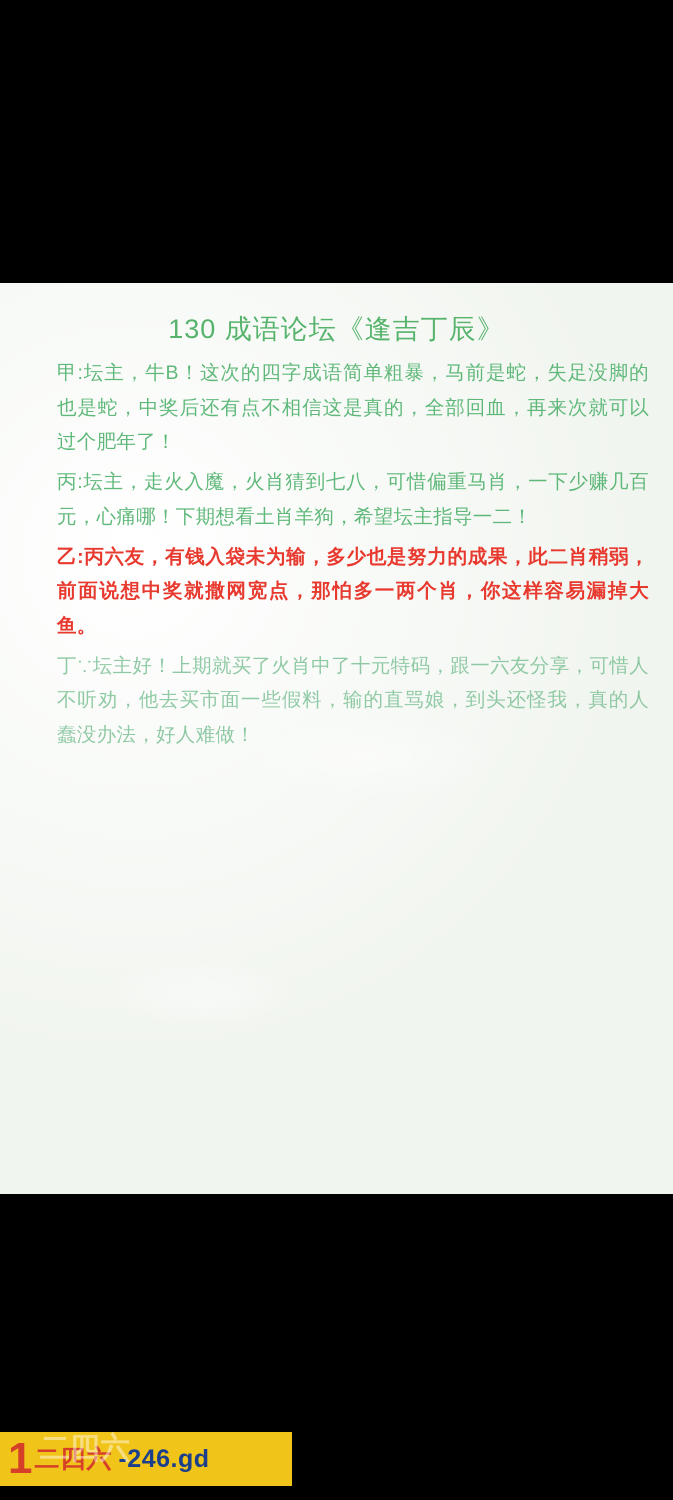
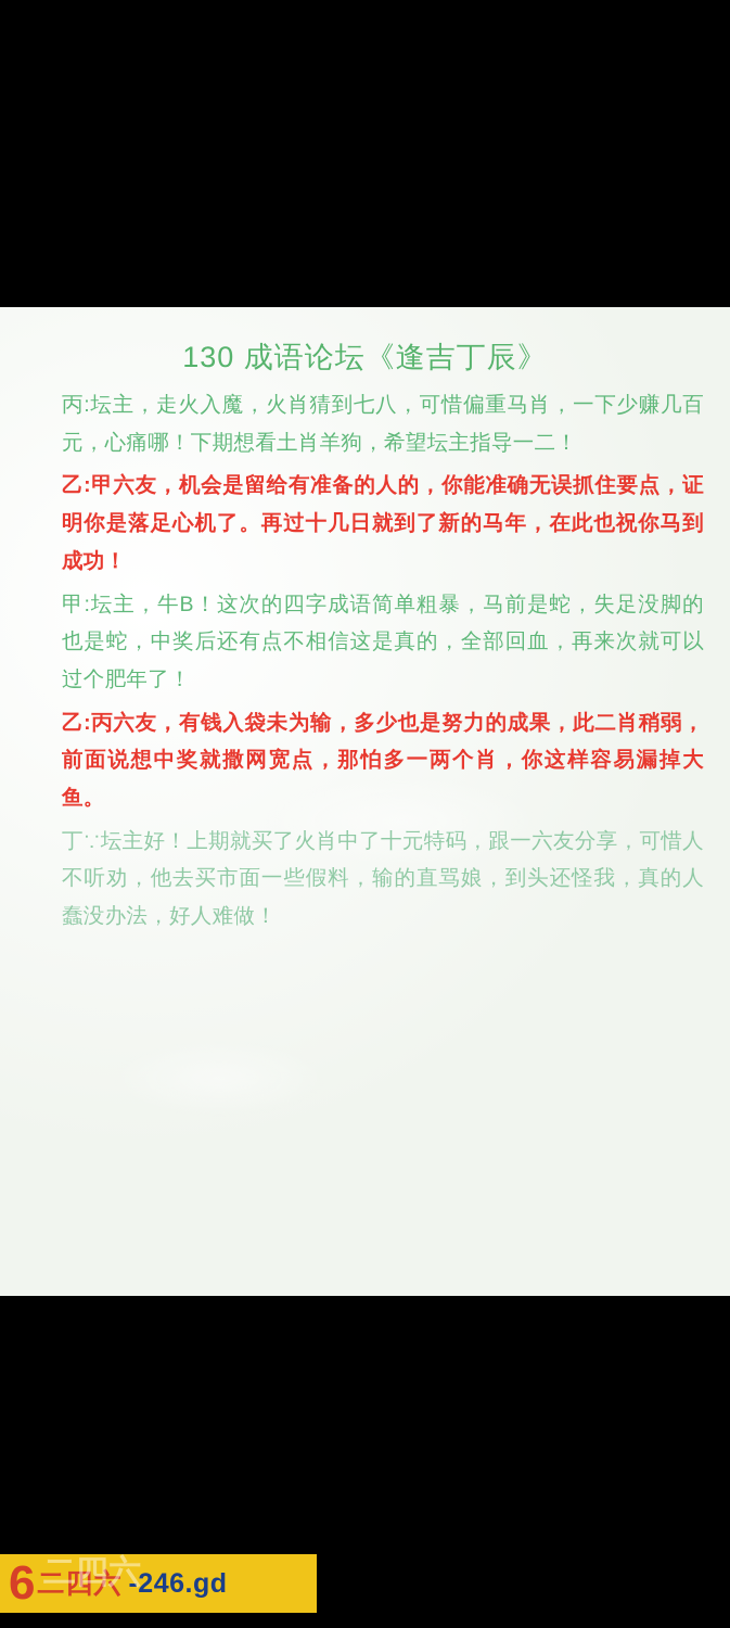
  130 成语论坛《逢吉丁辰》
- 甲:坛主，牛B！这次的四字成语简单粗暴，马前是蛇，失足没脚的也是蛇，中奖后还有点不相信这是真的，全部回血，再来次就可以过个肥年了！
+ 丙:坛主，走火入魔，火肖猜到七八，可惜偏重马肖，一下少赚几百元，心痛哪！下期想看土肖羊狗，希望坛主指导一二！
+ 乙:甲六友，机会是留给有准备的人的，你能准确无误抓住要点，证明你是落足心机了。再过十几日就到了新的马年，在此也祝你马到成功！
- 丙:坛主，走火入魔，火肖猜到七八，可惜偏重马肖，一下少赚几百元，心痛哪！下期想看土肖羊狗，希望坛主指导一二！
+ 甲:坛主，牛B！这次的四字成语简单粗暴，马前是蛇，失足没脚的也是蛇，中奖后还有点不相信这是真的，全部回血，再来次就可以过个肥年了！
  乙:丙六友，有钱入袋未为输，多少也是努力的成果，此二肖稍弱，前面说想中奖就撒网宽点，那怕多一两个肖，你这样容易漏掉大鱼。
  丁∵坛主好！上期就买了火肖中了十元特码，跟一六友分享，可惜人不听劝，他去买市面一些假料，输的直骂娘，到头还怪我，真的人蠢没办法，好人难做！
  二四六
- 1
+ 6
  二四六
  -246.gd
